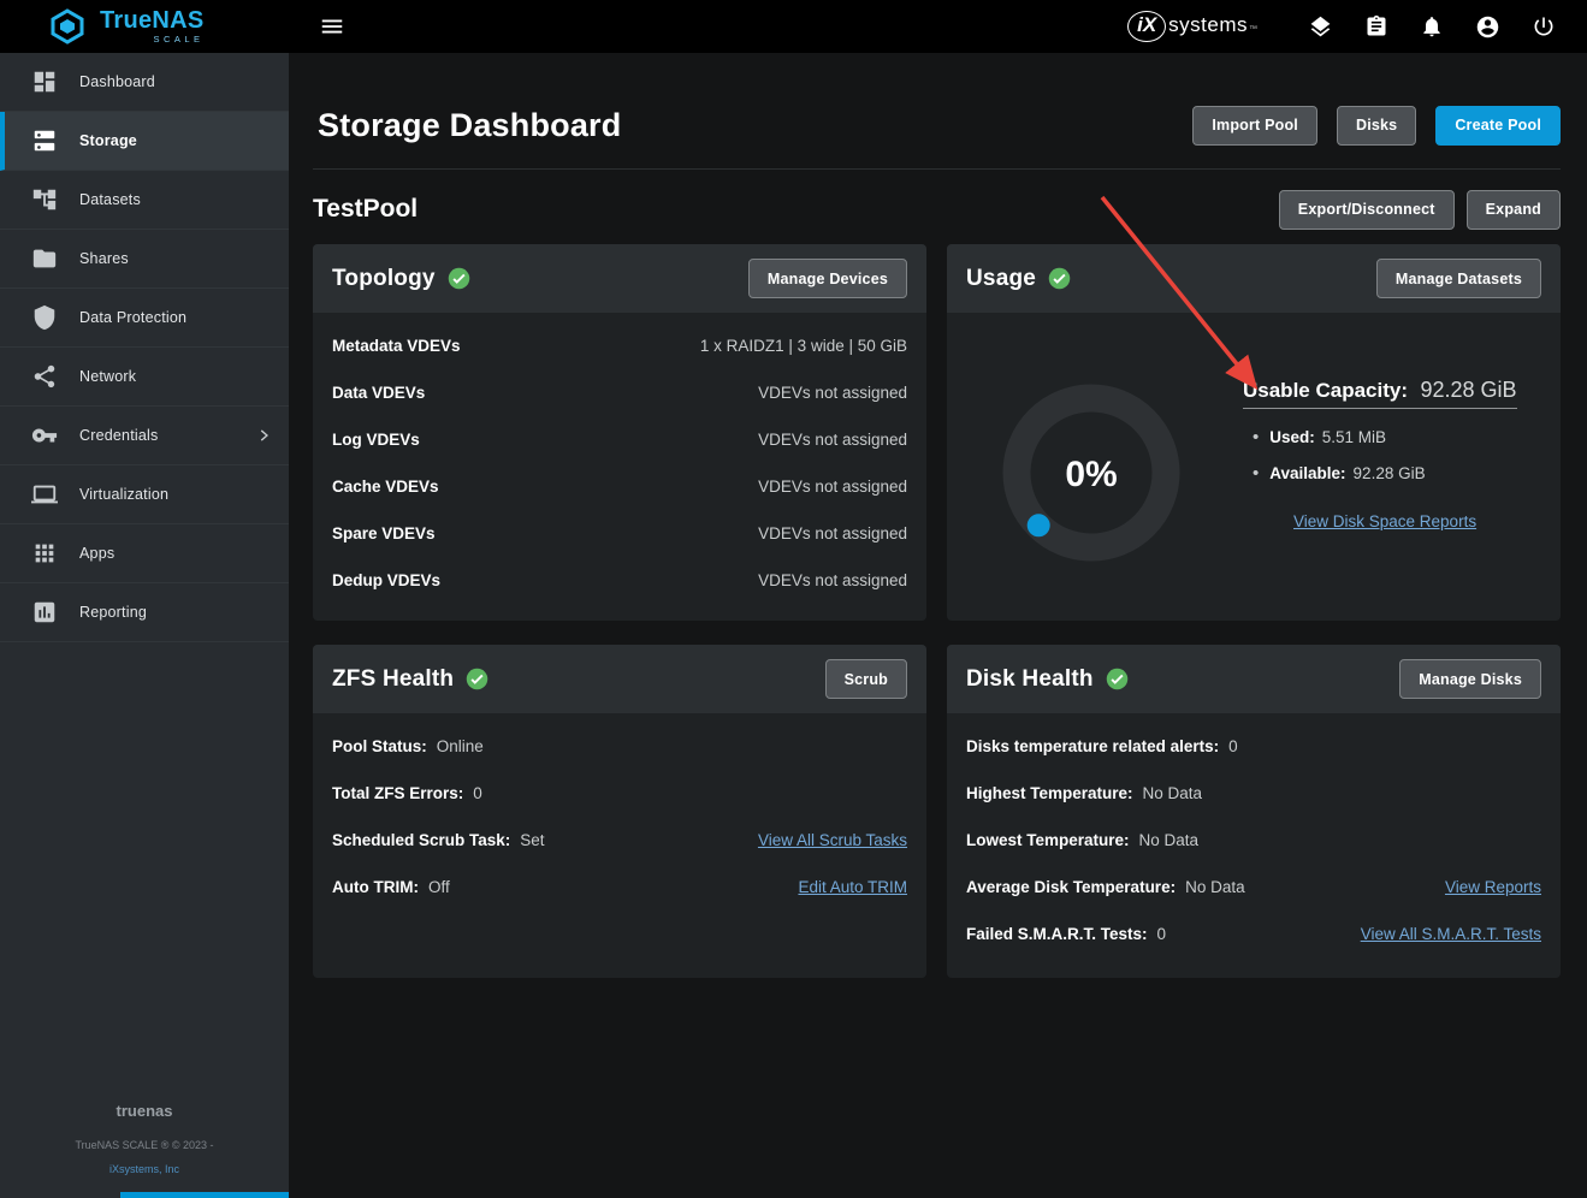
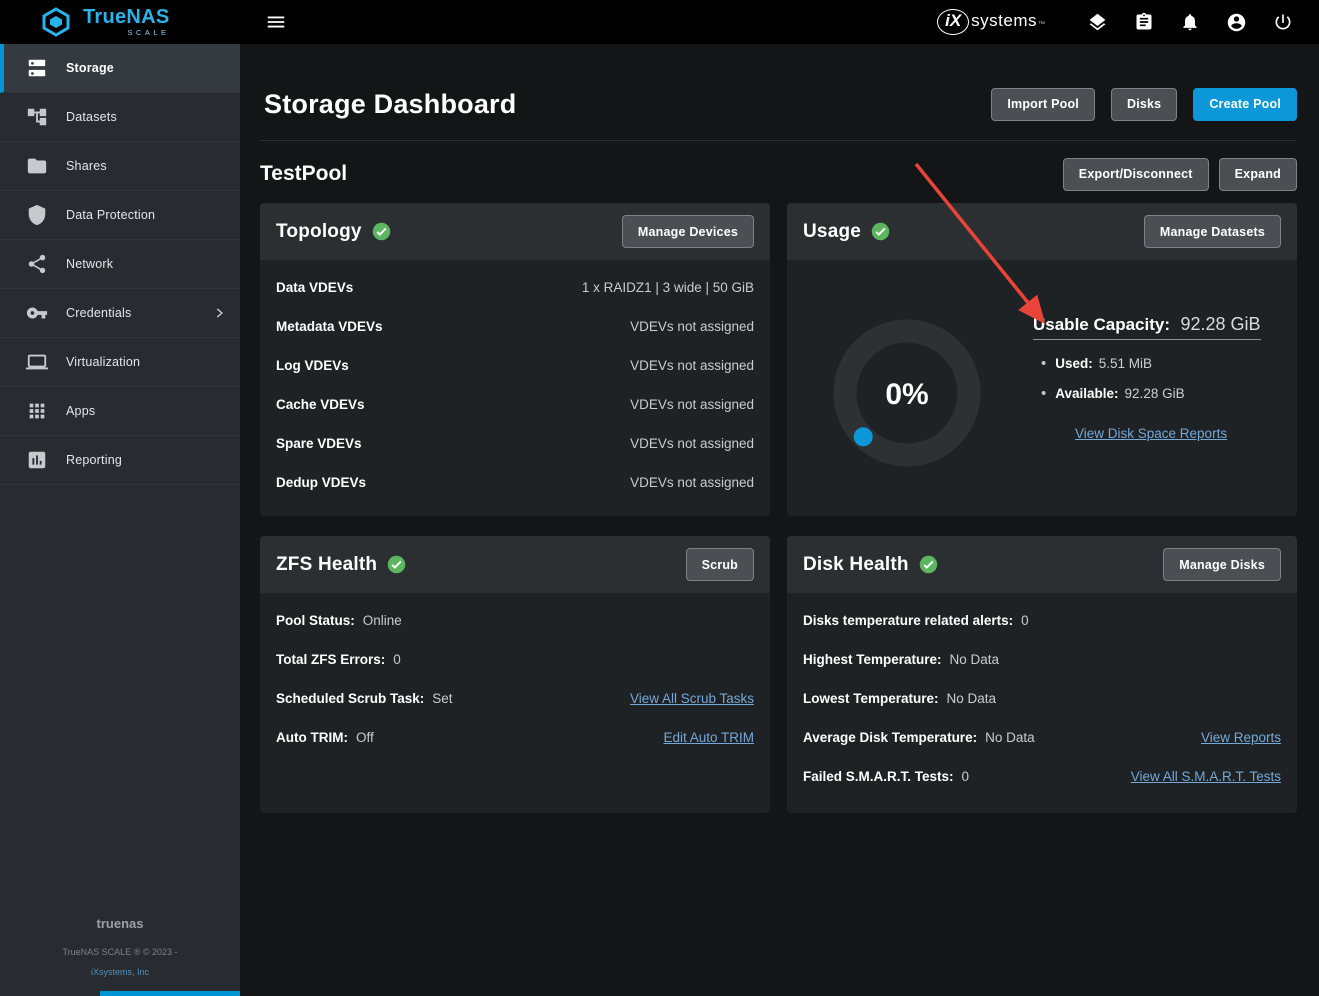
  TrueNAS
  SCALE
  iX
  systems
- Dashboard
  Storage
  Datasets
  Shares
  Data Protection
  Network
  Credentials
  Virtualization
  Apps
  Reporting
  truenas
  TrueNAS SCALE ® © 2023 -
  iXsystems, Inc
  Storage Dashboard
  Import Pool
  Disks
  Create Pool
  TestPool
  Export/Disconnect
  Expand
  Topology
  Manage Devices
- Metadata VDEVs
+ Data VDEVs
  1 x RAIDZ1 | 3 wide | 50 GiB
- Data VDEVs
+ Metadata VDEVs
  VDEVs not assigned
  Log VDEVs
  VDEVs not assigned
  Cache VDEVs
  VDEVs not assigned
  Spare VDEVs
  VDEVs not assigned
  Dedup VDEVs
  VDEVs not assigned
  Usage
  Manage Datasets
  0%
  Usable Capacity: 92.28 GiB
  •
  Used:
  5.51 MiB
  •
  Available:
  92.28 GiB
  View Disk Space Reports
  ZFS Health
  Scrub
  Pool Status:
  Online
  Total ZFS Errors:
  0
  Scheduled Scrub Task:
  Set
  View All Scrub Tasks
  Auto TRIM:
  Off
  Edit Auto TRIM
  Disk Health
  Manage Disks
  Disks temperature related alerts:
  0
  Highest Temperature:
  No Data
  Lowest Temperature:
  No Data
  Average Disk Temperature:
  No Data
  View Reports
  Failed S.M.A.R.T. Tests:
  0
  View All S.M.A.R.T. Tests
